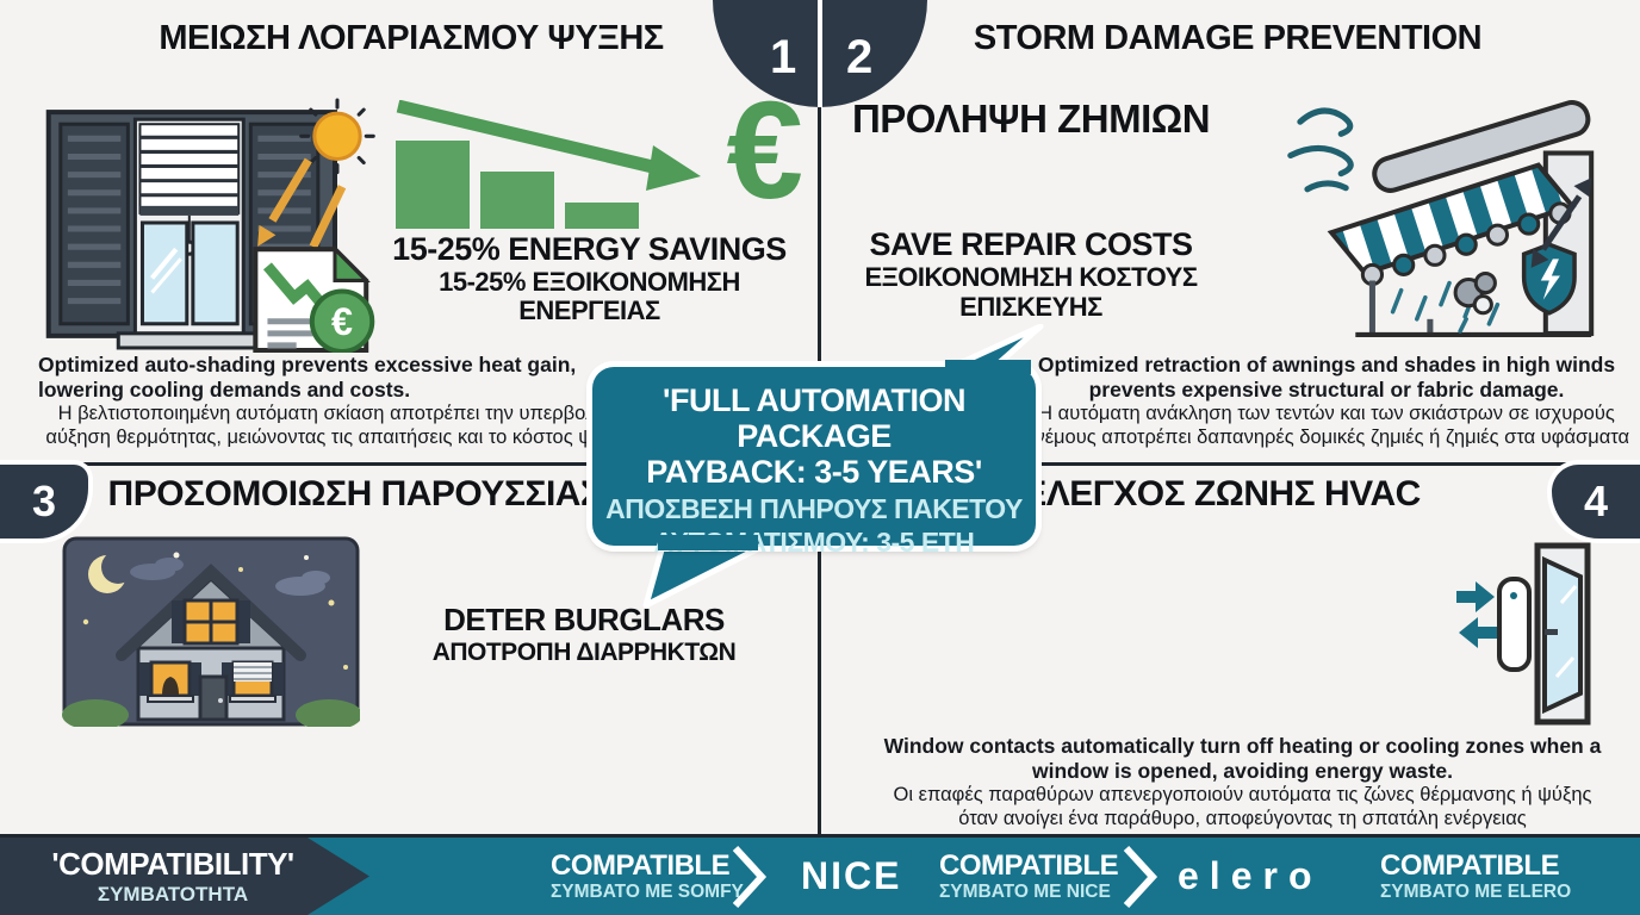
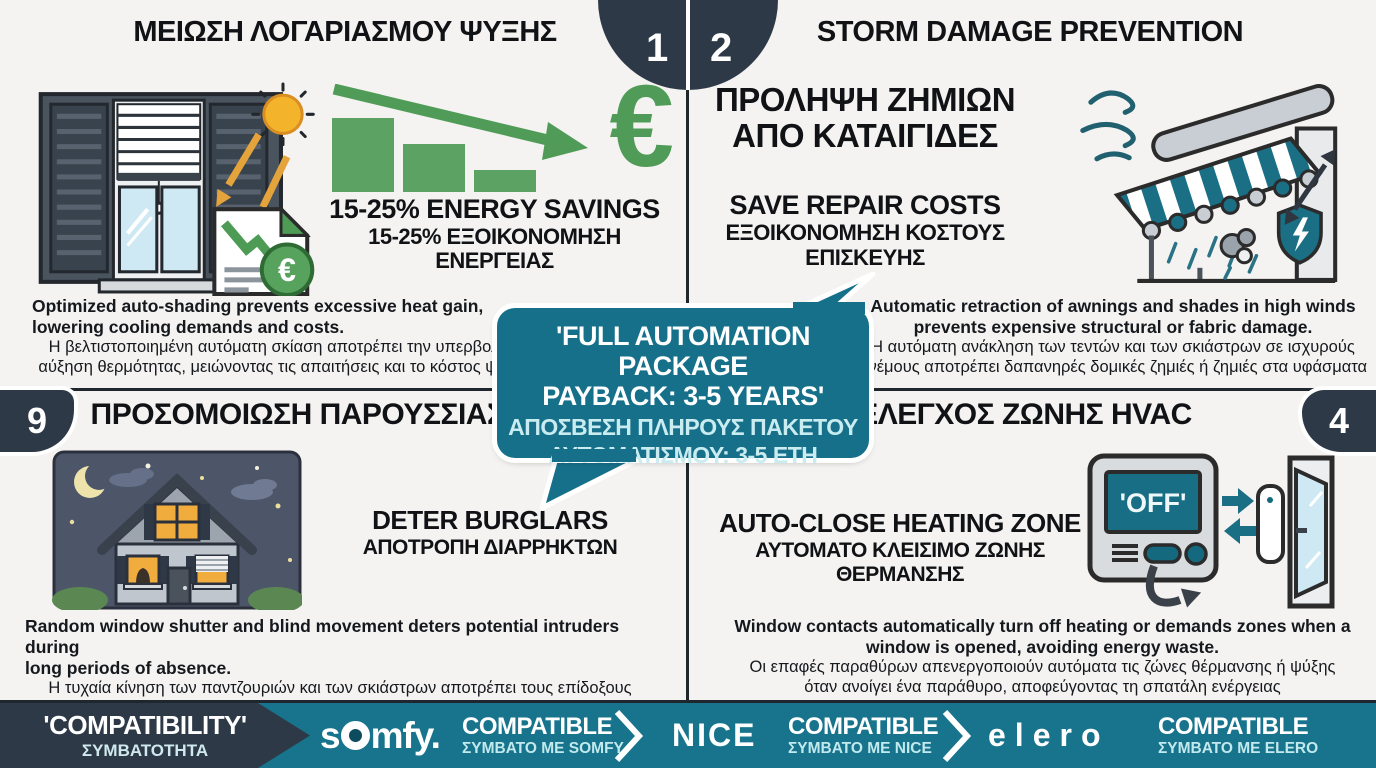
  1
  2
- 3
+ 9
  4
  ΜΕΙΩΣΗ ΛΟΓΑΡΙΑΣΜΟΥ ΨΥΞΗΣ
  €
  €
  15-25% ENERGY SAVINGS
  15-25% ΕΞΟΙΚΟΝΟΜΗΣΗ
  ΕΝΕΡΓΕΙΑΣ
  Optimized auto-shading prevents excessive heat gain,
  lowering cooling demands and costs.
  Η βελτιστοποιημένη αυτόματη σκίαση αποτρέπει την υπερβολ
  αύξηση θερμότητας, μειώνοντας τις απαιτήσεις και το κόστος ψ
  STORM DAMAGE PREVENTION
  ΠΡΟΛΗΨΗ ΖΗΜΙΩΝ
+ ΑΠΟ ΚΑΤΑΙΓΙΔΕΣ
  SAVE REPAIR COSTS
  ΕΞΟΙΚΟΝΟΜΗΣΗ ΚΟΣΤΟΥΣ
  ΕΠΙΣΚΕΥΗΣ
- Optimized retraction of awnings and shades in high winds
+ Automatic retraction of awnings and shades in high winds
  prevents expensive structural or fabric damage.
  Η αυτόματη ανάκληση των τεντών και των σκιάστρων σε ισχυρούς
  νέμους αποτρέπει δαπανηρές δομικές ζημιές ή ζημιές στα υφάσματα
  'FULL AUTOMATION PACKAGE
  PAYBACK: 3-5 YEARS'
  ΑΠΟΣΒΕΣΗ ΠΛΗΡΟΥΣ ΠΑΚΕΤΟΥ
  ΠΡΟΣΟΜΟΙΩΣΗ ΠΑΡΟΥΣΣΙΑΣ
  DETER BURGLARS
  ΑΠΟΤΡΟΠΗ ΔΙΑΡΡΗΚΤΩΝ
+ Random window shutter and blind movement deters potential intruders during
+ long periods of absence.
+ Η τυχαία κίνηση των παντζουριών και των σκιάστρων αποτρέπει τους επίδοξους
  ΛΕΓΧΟΣ ΖΩΝΗΣ HVAC
+ AUTO-CLOSE HEATING ZONE
+ ΑΥΤΟΜΑΤΟ ΚΛΕΙΣΙΜΟ ΖΩΝΗΣ
+ ΘΕΡΜΑΝΣΗΣ
+ 'OFF'
- Window contacts automatically turn off heating or cooling zones when a
+ Window contacts automatically turn off heating or demands zones when a
  window is opened, avoiding energy waste.
  Οι επαφές παραθύρων απενεργοποιούν αυτόματα τις ζώνες θέρμανσης ή ψύξης
  όταν ανοίγει ένα παράθυρο, αποφεύγοντας τη σπατάλη ενέργειας
  'COMPATIBILITY'
  ΣΥΜΒΑΤΟΤΗΤΑ
+ s
+ mfy.
  COMPATIBLE
  ΣΥΜΒΑΤΟ ΜΕ SOMFY
  NICE
  COMPATIBLE
  ΣΥΜΒΑΤΟ ΜΕ NICE
  elero
  COMPATIBLE
  ΣΥΜΒΑΤΟ ΜΕ ELERO
